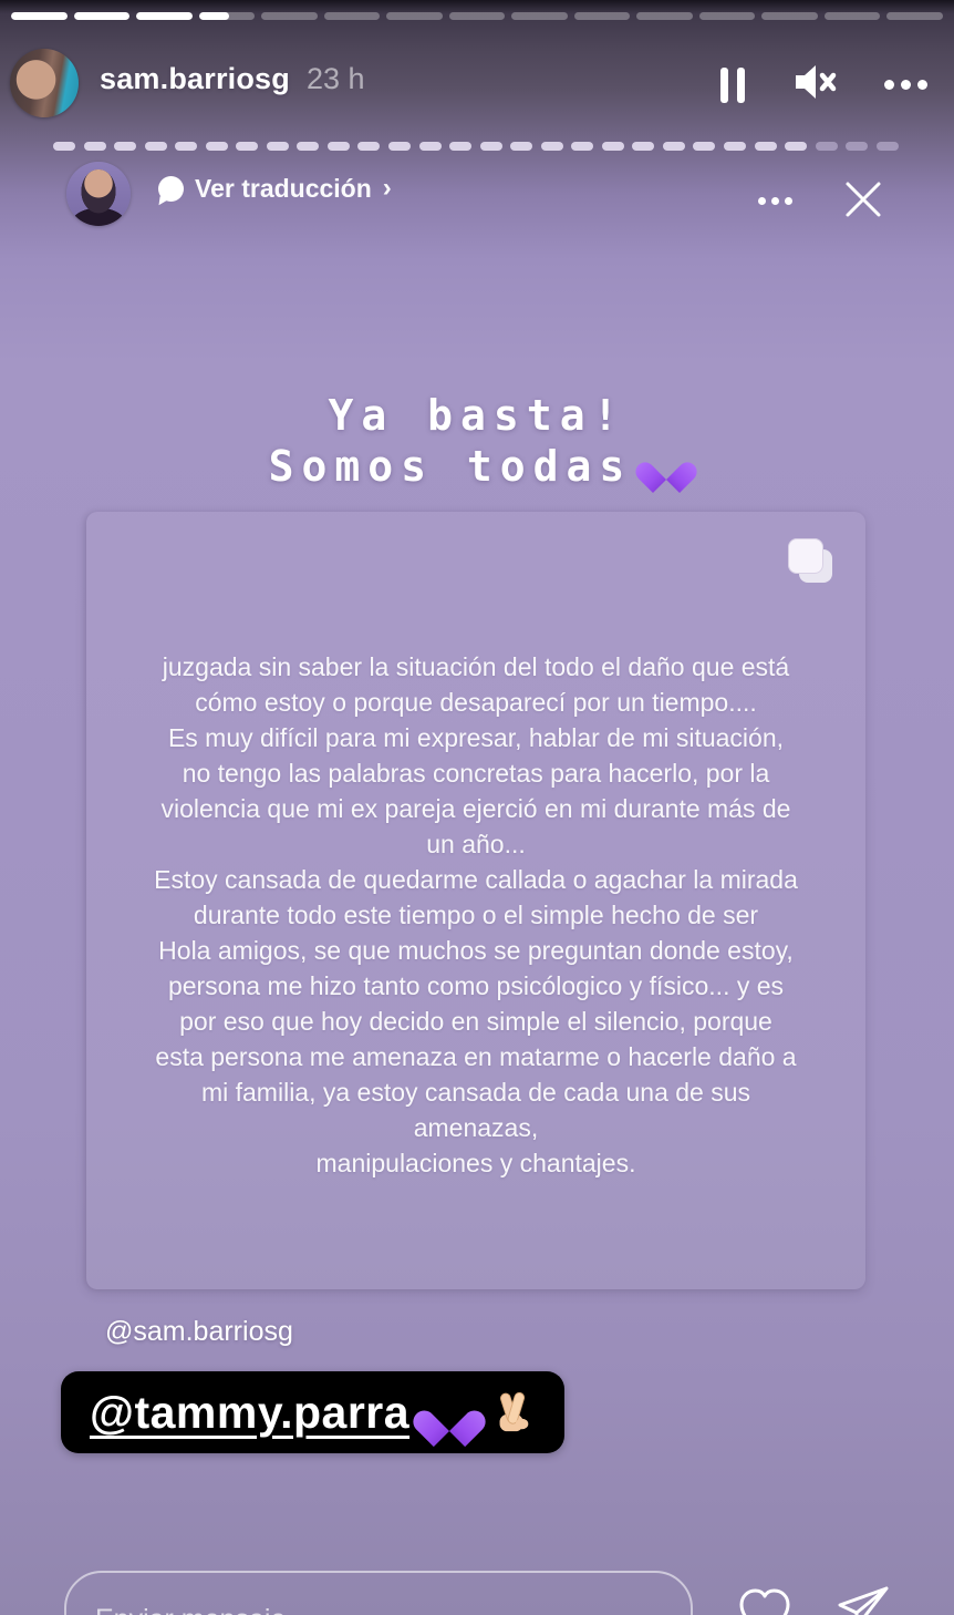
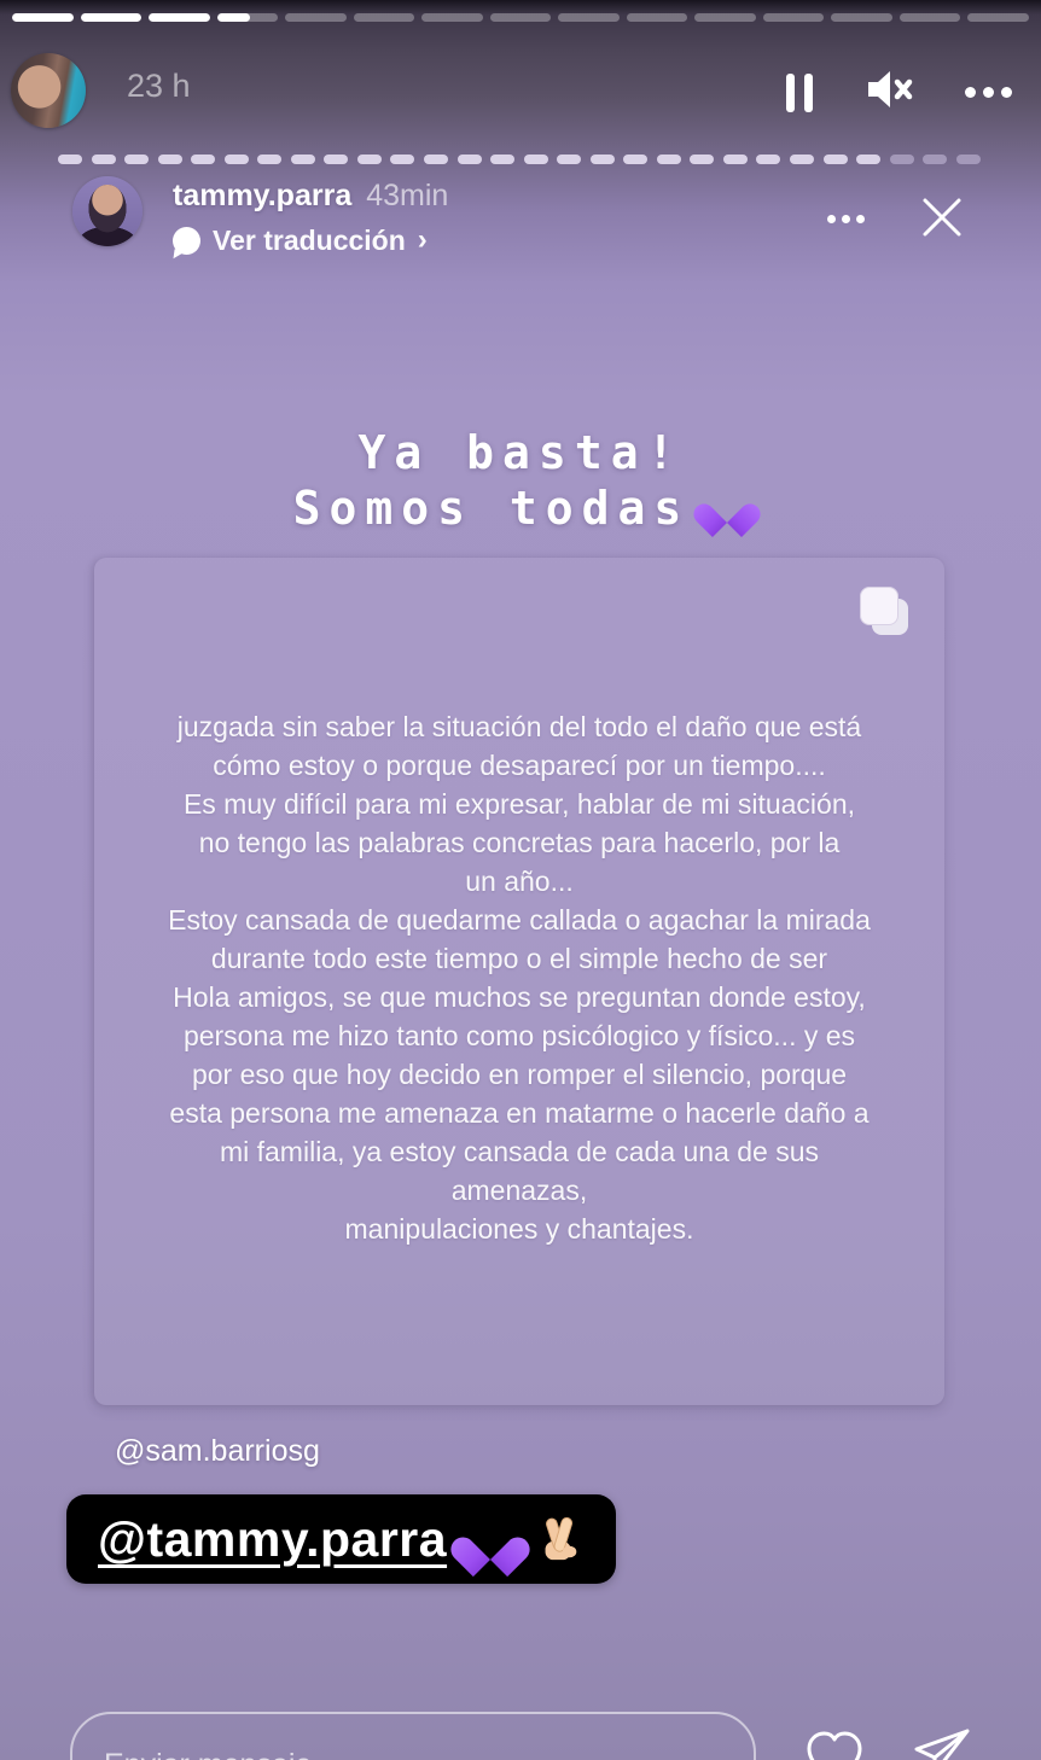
- sam.barriosg
  23 h
+ tammy.parra
+ 43min
  Ver traducción
  ›
  Ya basta!
  Somos todas
  juzgada sin saber la situación del todo el daño que está
  cómo estoy o porque desaparecí por un tiempo....
  Es muy difícil para mi expresar, hablar de mi situación,
  no tengo las palabras concretas para hacerlo, por la
- violencia que mi ex pareja ejerció en mi durante más de
  un año...
  Estoy cansada de quedarme callada o agachar la mirada
  durante todo este tiempo o el simple hecho de ser
  Hola amigos, se que muchos se preguntan donde estoy,
  persona me hizo tanto como psicólogico y físico... y es
- por eso que hoy decido en simple el silencio, porque
+ por eso que hoy decido en romper el silencio, porque
  esta persona me amenaza en matarme o hacerle daño a
  mi familia, ya estoy cansada de cada una de sus
  amenazas,
  manipulaciones y chantajes.
  @sam.barriosg
  @tammy.parra
